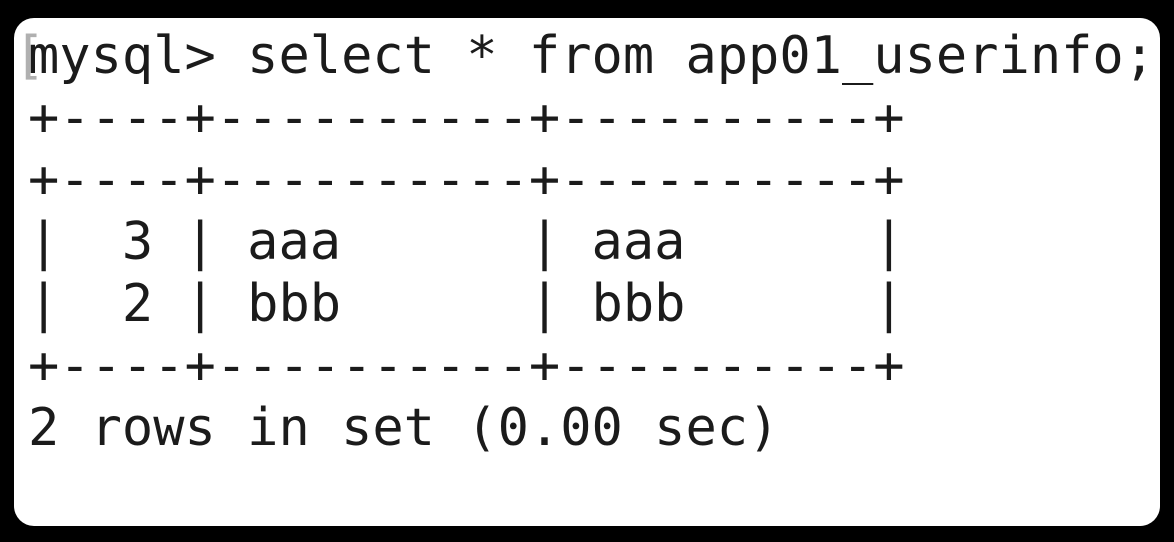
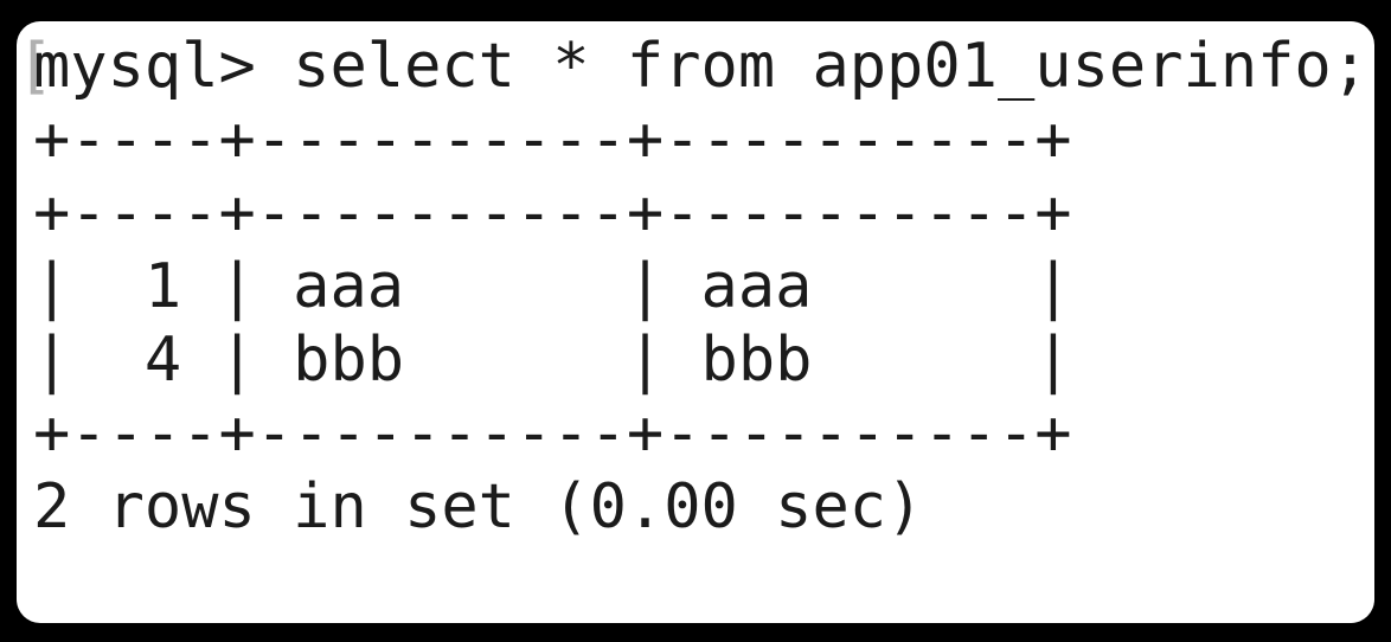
  [
  mysql> select * from app01_userinfo;
  +----+----------+----------+
  +----+----------+----------+
- | 3 | aaa | aaa |
+ | 1 | aaa | aaa |
- | 2 | bbb | bbb |
+ | 4 | bbb | bbb |
  +----+----------+----------+
  2 rows in set (0.00 sec)
